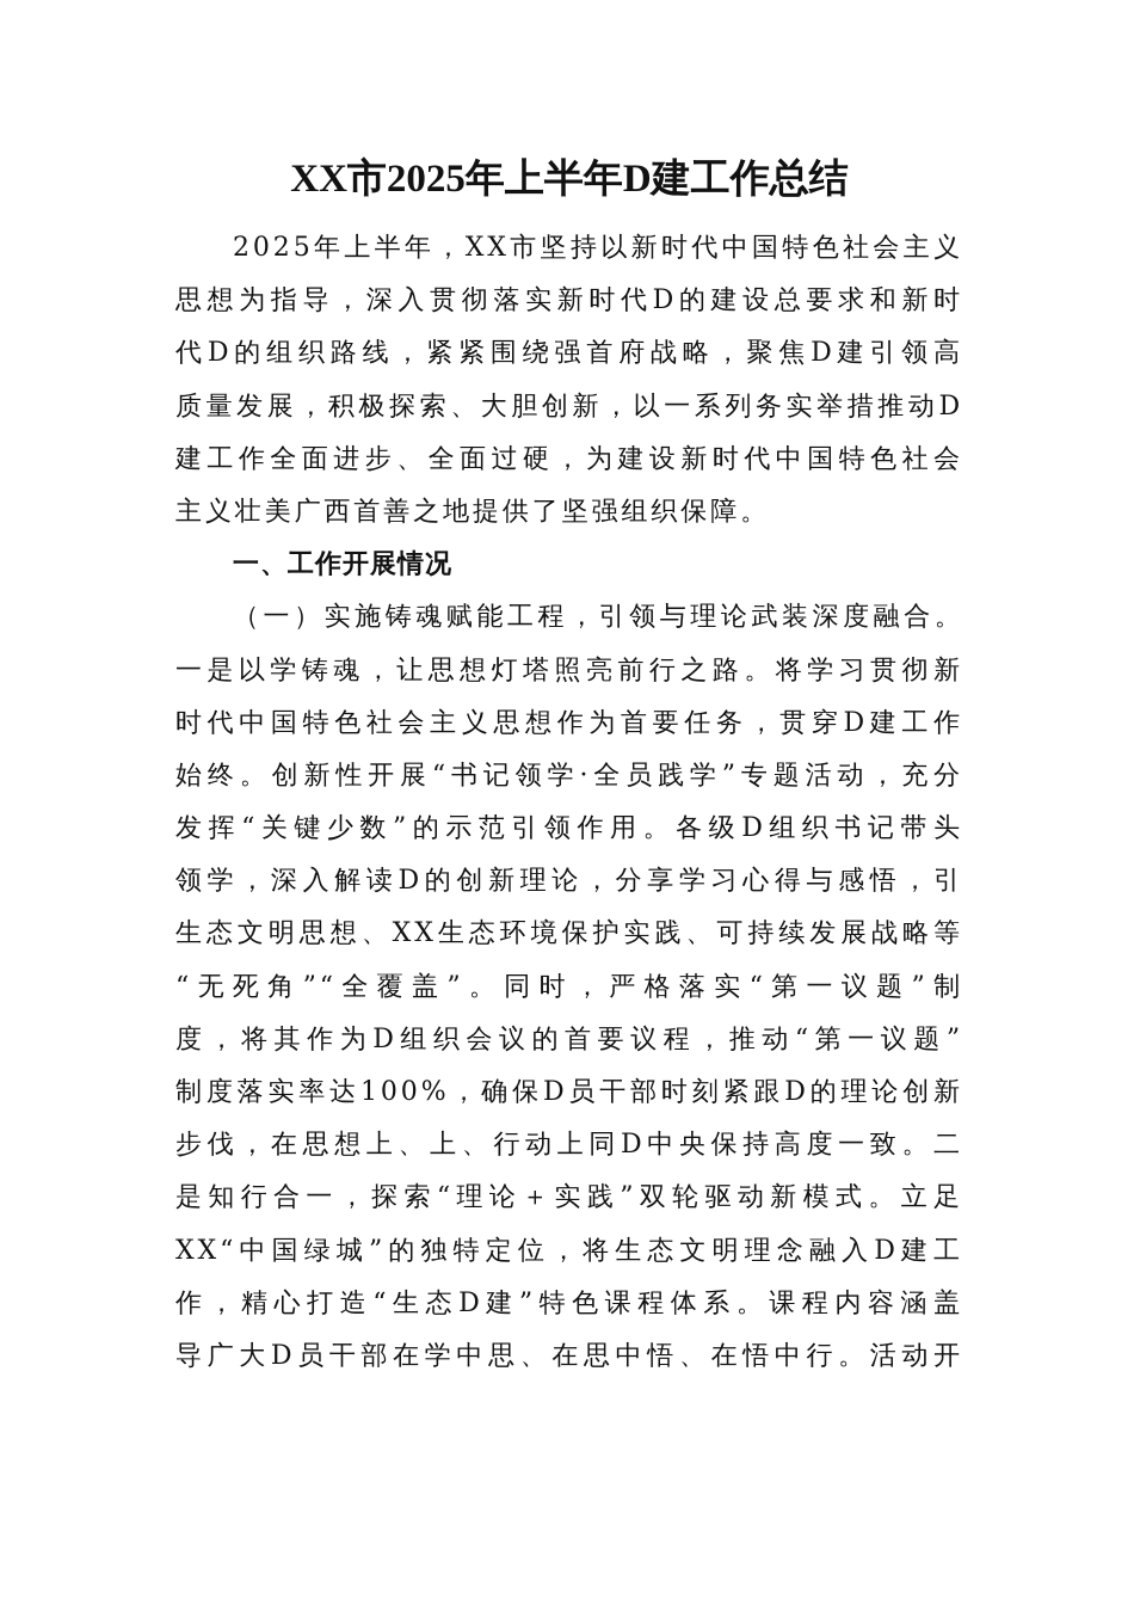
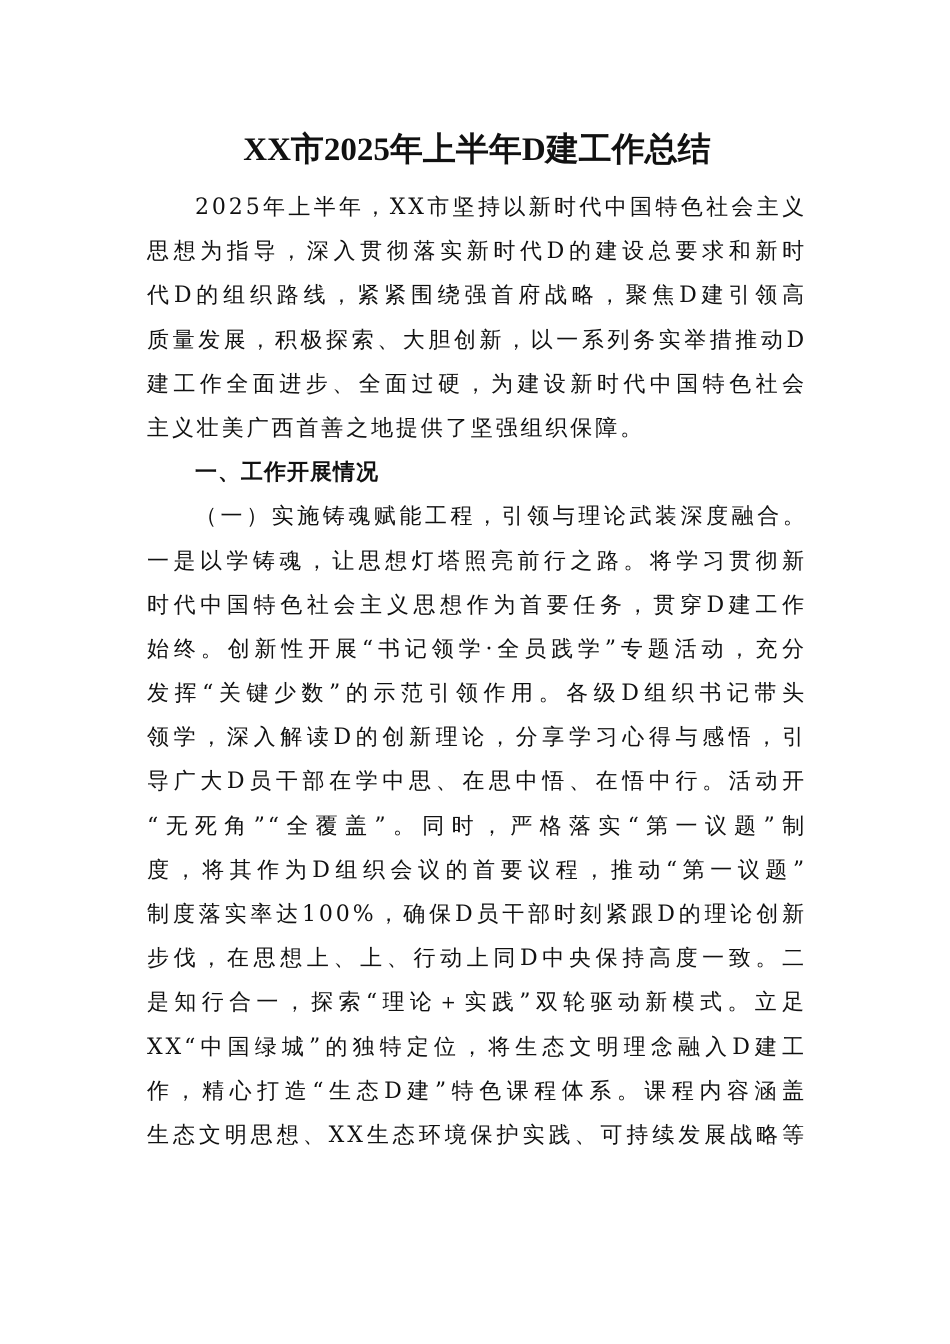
  XX市2025年上半年D建工作总结
  2025年上半年，XX市坚持以新时代中国特色社会主义
  思想为指导，深入贯彻落实新时代D的建设总要求和新时
  代D的组织路线，紧紧围绕强首府战略，聚焦D建引领高
  质量发展，积极探索、大胆创新，以一系列务实举措推动D
  建工作全面进步、全面过硬，为建设新时代中国特色社会
  主义壮美广西首善之地提供了坚强组织保障。
  一、工作开展情况
  （一）实施铸魂赋能工程，引领与理论武装深度融合。
  一是以学铸魂，让思想灯塔照亮前行之路。将学习贯彻新
  时代中国特色社会主义思想作为首要任务，贯穿D建工作
  始终。创新性开展“书记领学·全员践学”专题活动，充分
  发挥“关键少数”的示范引领作用。各级D组织书记带头
  领学，深入解读D的创新理论，分享学习心得与感悟，引
- 生态文明思想、XX生态环境保护实践、可持续发展战略等
+ 导广大D员干部在学中思、在思中悟、在悟中行。活动开
  “无死角”“全覆盖”。同时，严格落实“第一议题”制
  度，将其作为D组织会议的首要议程，推动“第一议题”
  制度落实率达100%，确保D员干部时刻紧跟D的理论创新
  步伐，在思想上、上、行动上同D中央保持高度一致。二
  是知行合一，探索“理论＋实践”双轮驱动新模式。立足
  XX“中国绿城”的独特定位，将生态文明理念融入D建工
  作，精心打造“生态D建”特色课程体系。课程内容涵盖
- 导广大D员干部在学中思、在思中悟、在悟中行。活动开
+ 生态文明思想、XX生态环境保护实践、可持续发展战略等
